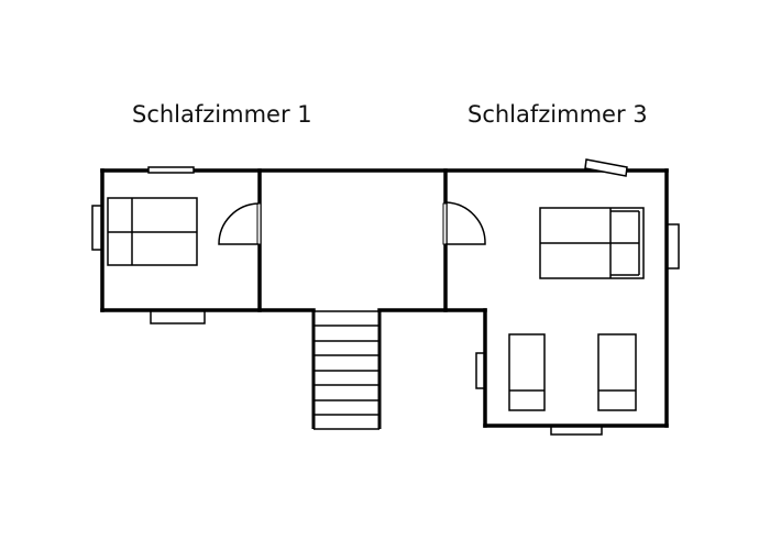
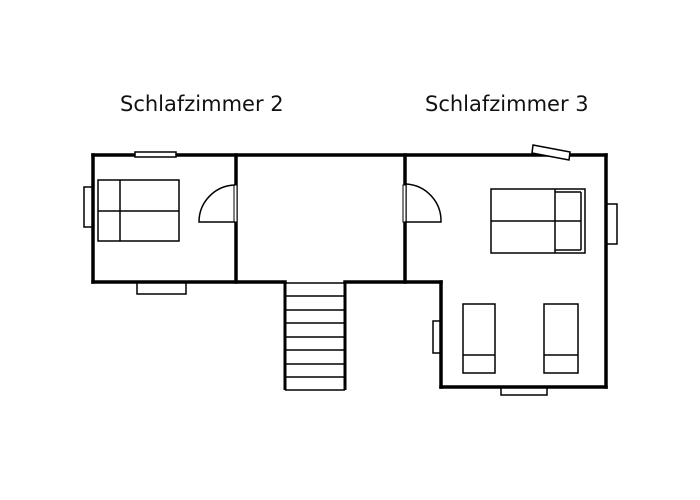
- Schlafzimmer 1
+ Schlafzimmer 2
  Schlafzimmer 3
